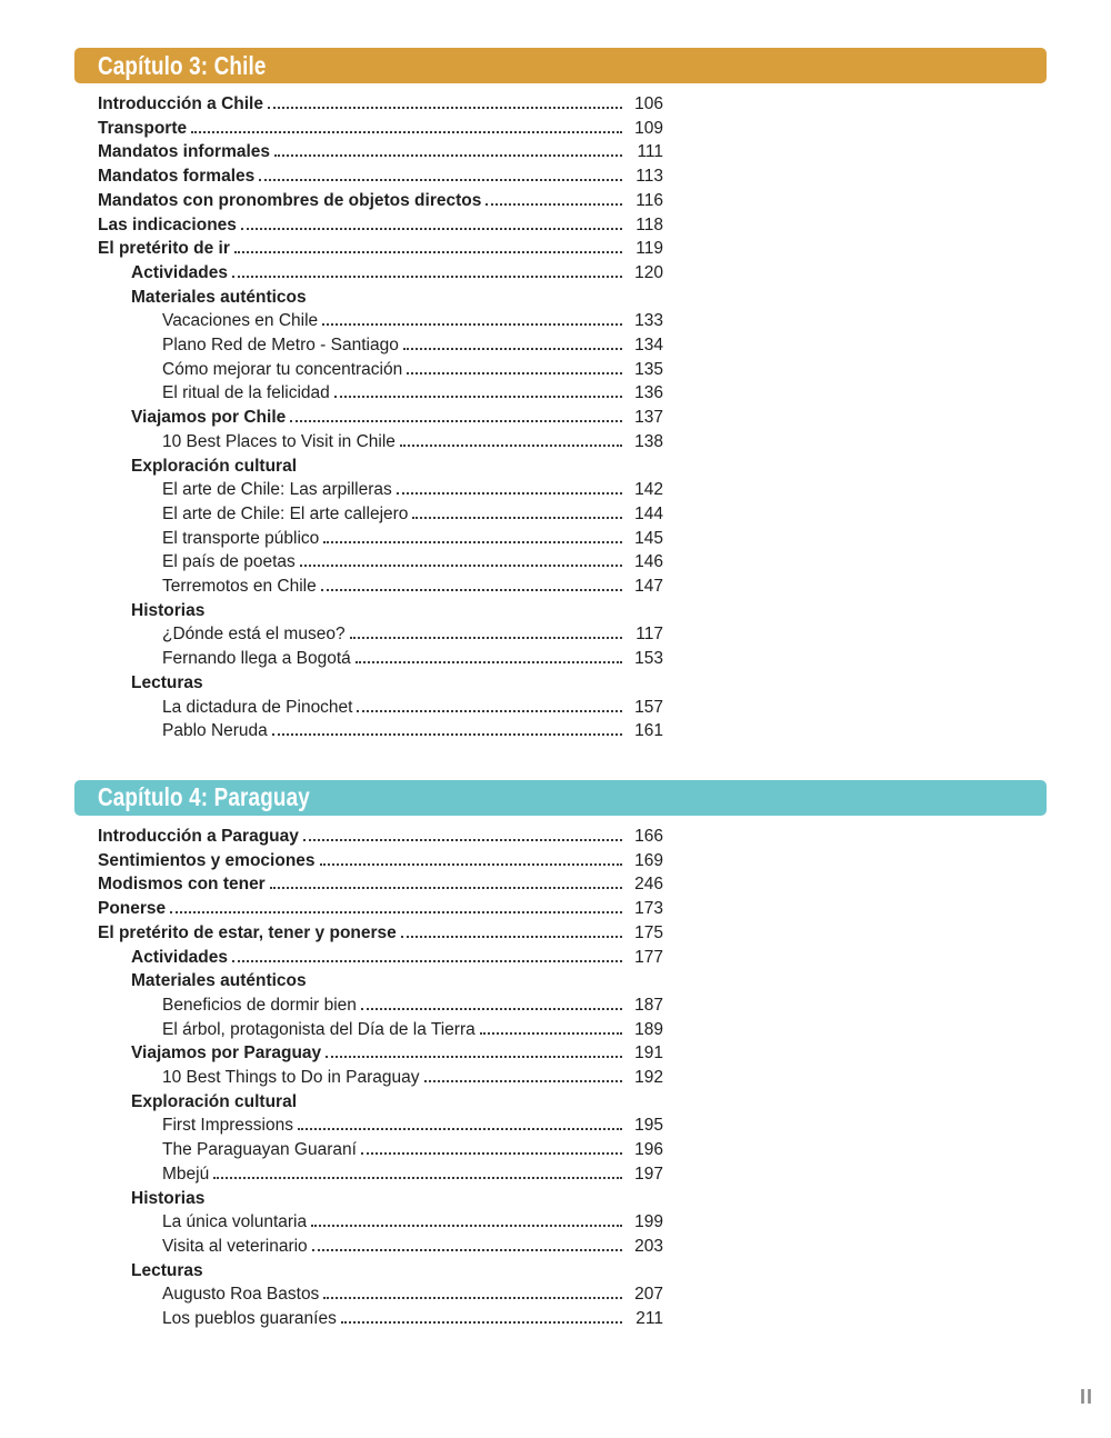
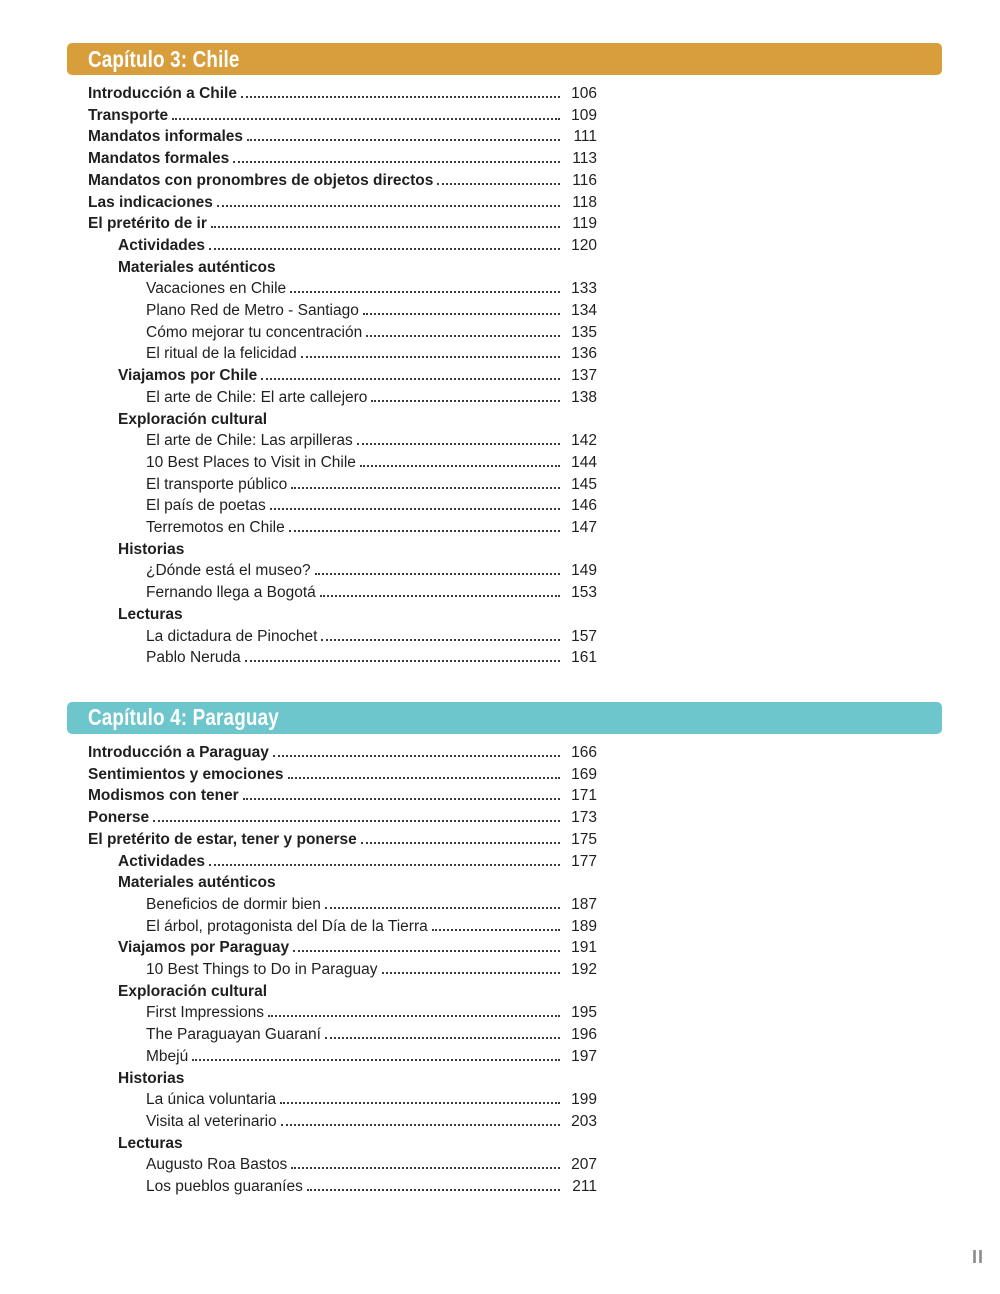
  Capítulo 3: Chile
  Introducción a Chile
  106
  Transporte
  109
  Mandatos informales
  111
  Mandatos formales
  113
  Mandatos con pronombres de objetos directos
  116
  Las indicaciones
  118
  El pretérito de ir
  119
  Actividades
  120
  Materiales auténticos
  Vacaciones en Chile
  133
  Plano Red de Metro - Santiago
  134
  Cómo mejorar tu concentración
  135
  El ritual de la felicidad
  136
  Viajamos por Chile
  137
- 10 Best Places to Visit in Chile
+ El arte de Chile: El arte callejero
  138
  Exploración cultural
  El arte de Chile: Las arpilleras
  142
- El arte de Chile: El arte callejero
+ 10 Best Places to Visit in Chile
  144
  El transporte público
  145
  El país de poetas
  146
  Terremotos en Chile
  147
  Historias
  ¿Dónde está el museo?
- 117
+ 149
  Fernando llega a Bogotá
  153
  Lecturas
  La dictadura de Pinochet
  157
  Pablo Neruda
  161
  Capítulo 4: Paraguay
  Introducción a Paraguay
  166
  Sentimientos y emociones
  169
  Modismos con tener
- 246
+ 171
  Ponerse
  173
  El pretérito de estar, tener y ponerse
  175
  Actividades
  177
  Materiales auténticos
  Beneficios de dormir bien
  187
  El árbol, protagonista del Día de la Tierra
  189
  Viajamos por Paraguay
  191
  10 Best Things to Do in Paraguay
  192
  Exploración cultural
  First Impressions
  195
  The Paraguayan Guaraní
  196
  Mbejú
  197
  Historias
  La única voluntaria
  199
  Visita al veterinario
  203
  Lecturas
  Augusto Roa Bastos
  207
  Los pueblos guaraníes
  211
  II
